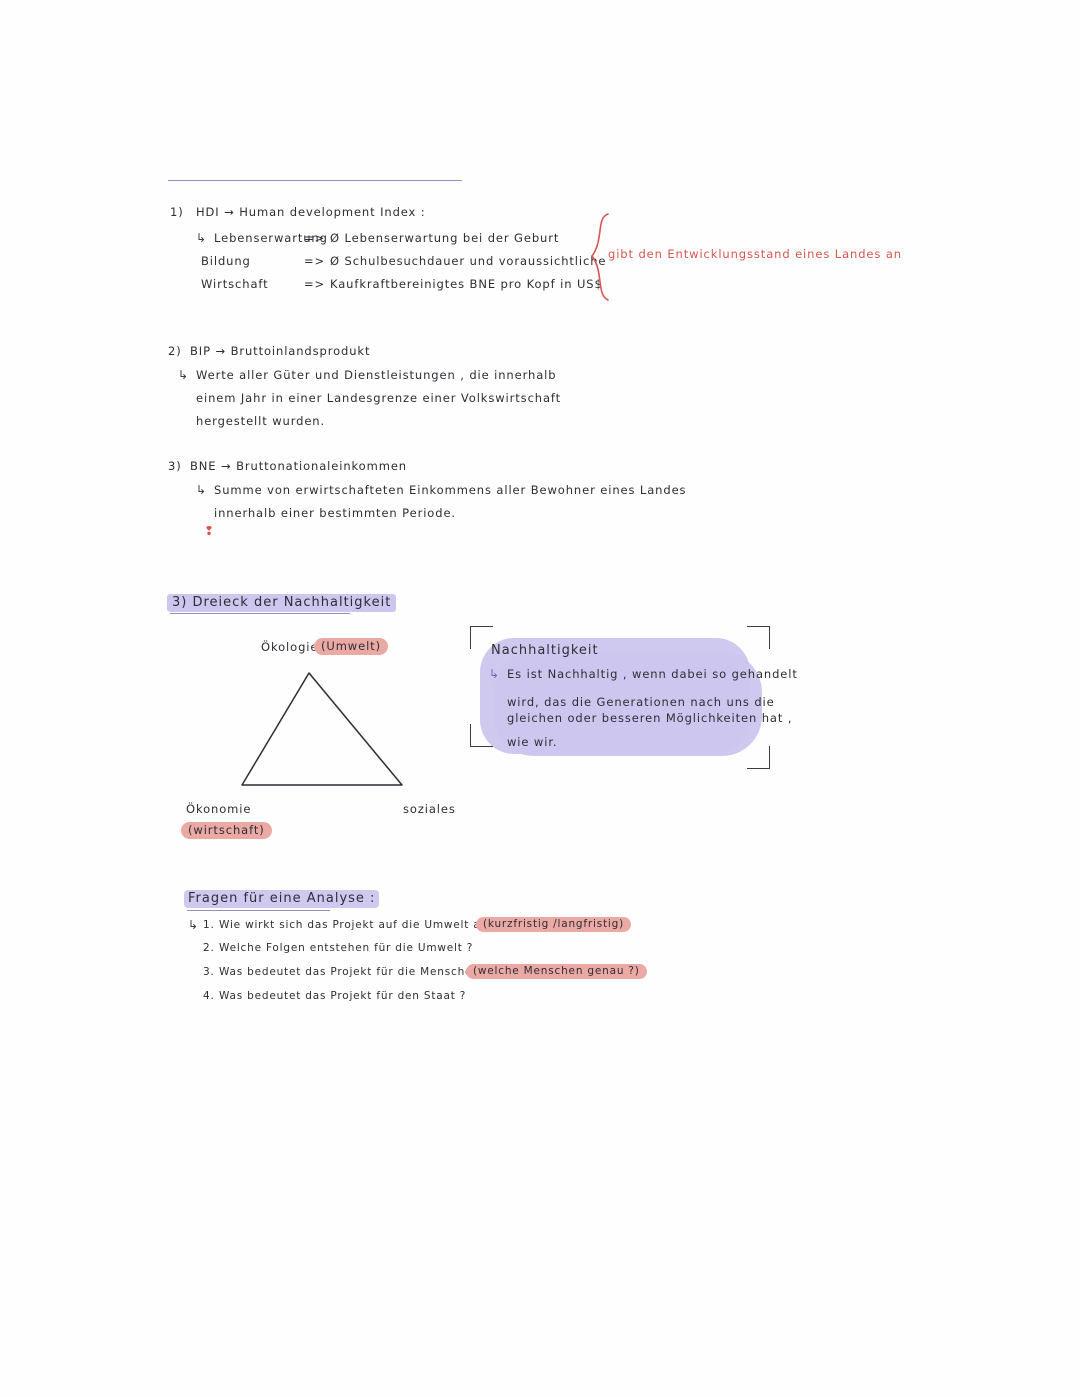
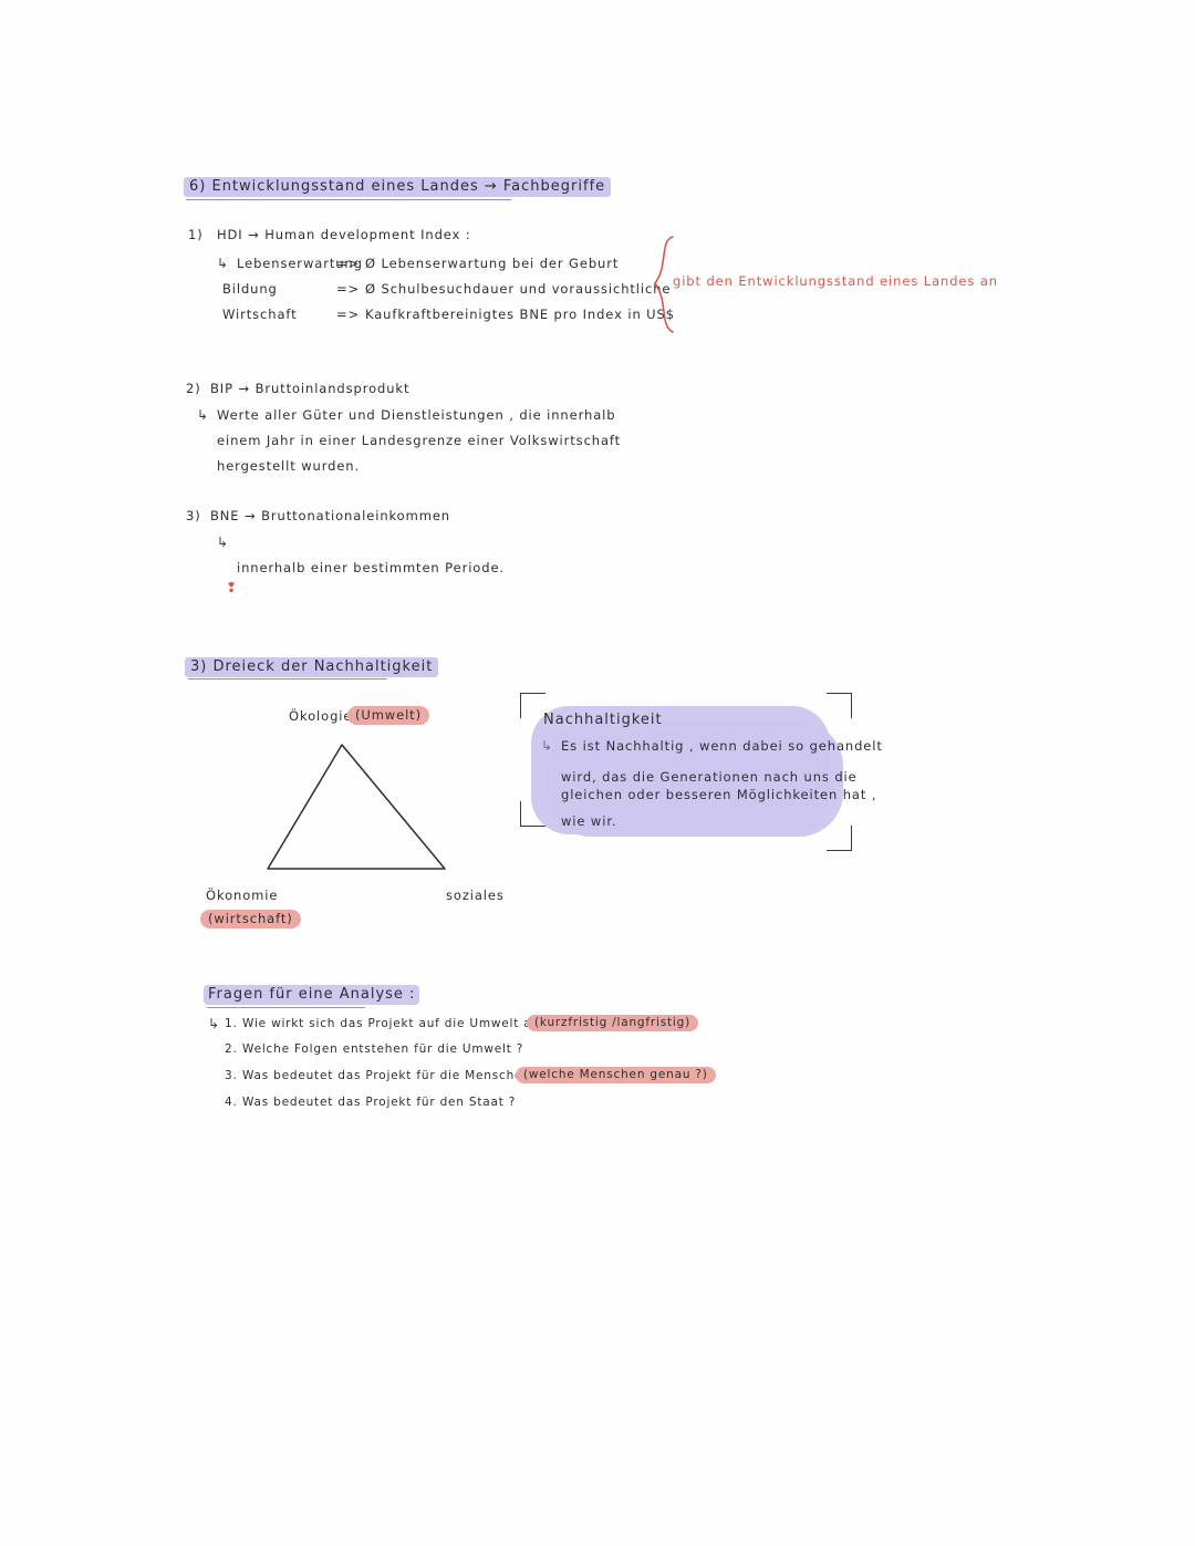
+ 6) Entwicklungsstand eines Landes → Fachbegriffe
  1)
  HDI → Human development Index :
  ↳
  Lebenserwartung
  =>
  Ø Lebenserwartung bei der Geburt
  Bildung
  =>
  Ø Schulbesuchdauer und voraussichtlice
  Wirtschaft
  =>
- Kaufkraftbereinigtes BNE pro Kopf in US$
+ Kaufkraftbereinigtes BNE pro Index in US$
  gibt den Entwicklungsstand eines Landes an
  2)
  BIP → Bruttoinlandsprodukt
  ↳
  Werte aller Güter und Dienstleistungen , die innerhalb
  einem Jahr in einer Landesgrenze einer Volkswirtschaft
  hergestellt wurden.
  3)
  BNE → Bruttonationaleinkommen
  ↳
- Summe von erwirtschafteten Einkommens aller Bewohner eines Landes
  innerhalb einer bestimmten Periode.
  ❢
  3) Dreieck der Nachhaltigkeit
  Ökologi
  (Umwelt)
  Ökonomie
  (wirtschaft)
  soziales
  Nachhaltigkeit
  ↳
  Es ist Nachhaltig , wenn dabei so gehandelt
  wird, das die Generationen nach uns die
  gleichen oder besseren Möglichkeiten hat ,
  wie wir.
  Fragen für eine Analyse :
  ↳
  1.
  Wie wirkt sich das Projekt auf die Umwelt
  (kurzfristig /langfristig)
  2.
  Welche Folgen entstehen für die Umwelt ?
  3.
  Was bedeutet das Projekt für die Mensch
  (welche Menschen genau ?)
  4.
  Was bedeutet das Projekt für den Staat ?
